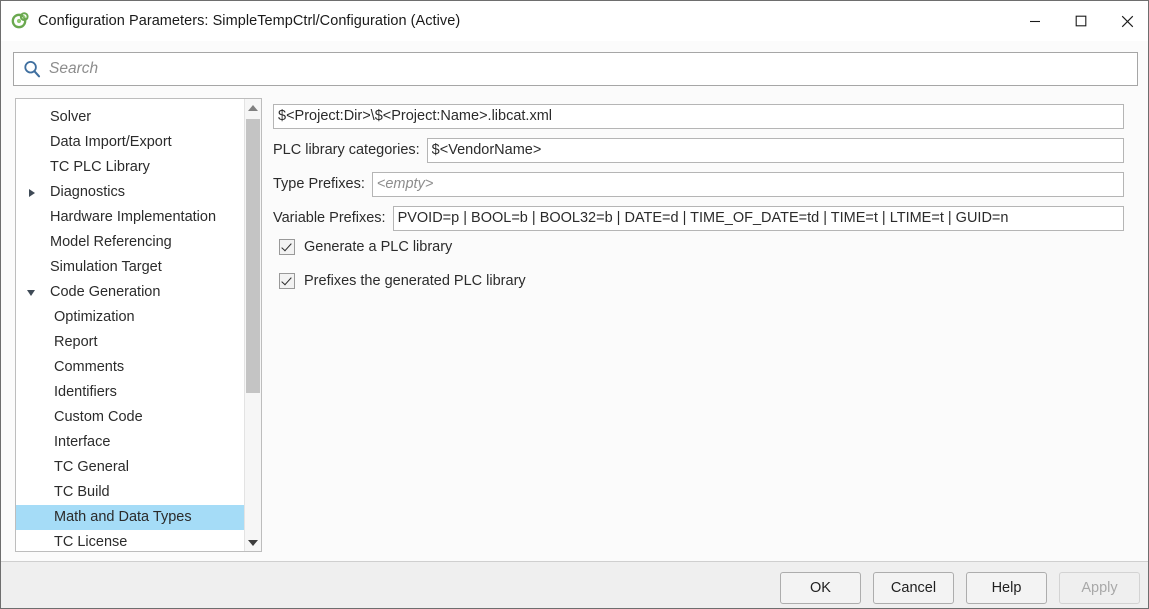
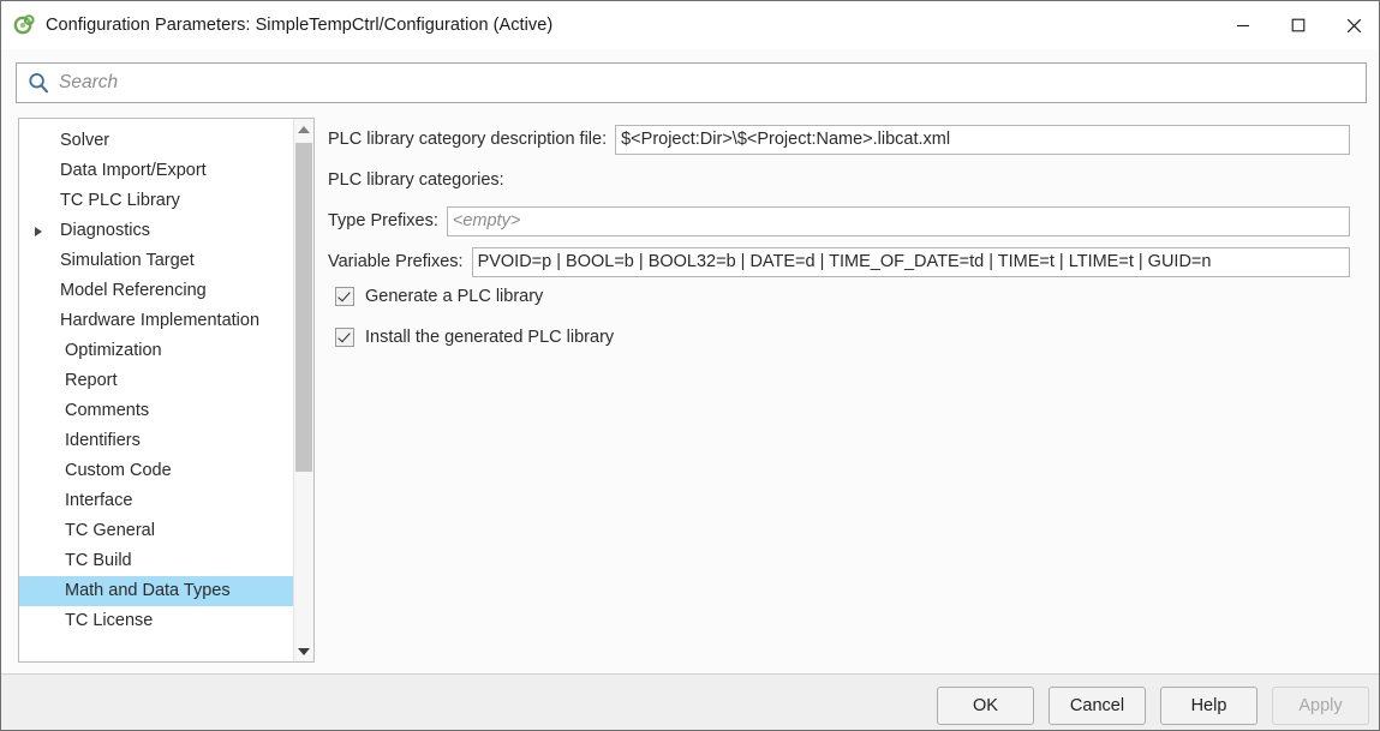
  Configuration Parameters: SimpleTempCtrl/Configuration (Active)
  Search
  Solver
  Data Import/Export
  TC PLC Library
  Diagnostics
- Hardware Implementation
+ Simulation Target
  Model Referencing
- Simulation Target
+ Hardware Implementation
- Code Generation
  Optimization
  Report
  Comments
  Identifiers
  Custom Code
  Interface
  TC General
  TC Build
  Math and Data Types
  TC License
+ PLC library category description file:
  $<Project:Dir>\$<Project:Name>.libcat.xml
  PLC library categories:
- $<VendorName>
  Type Prefixes:
  <empty>
  Variable Prefixes:
  PVOID=p | BOOL=b | BOOL32=b | DATE=d | TIME_OF_DATE=td | TIME=t | LTIME=t | GUID=n
  Generate a PLC library
- Prefixes the generated PLC library
+ Install the generated PLC library
  OK
  Cancel
  Help
  Apply
